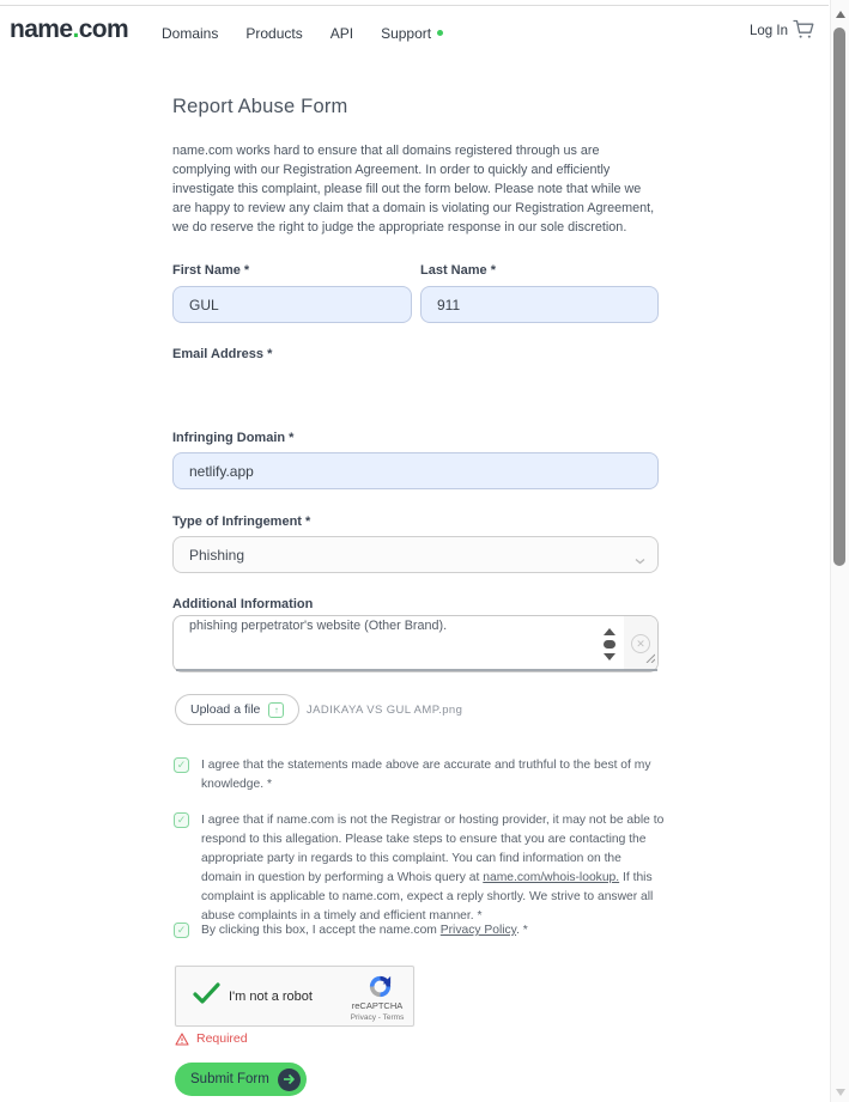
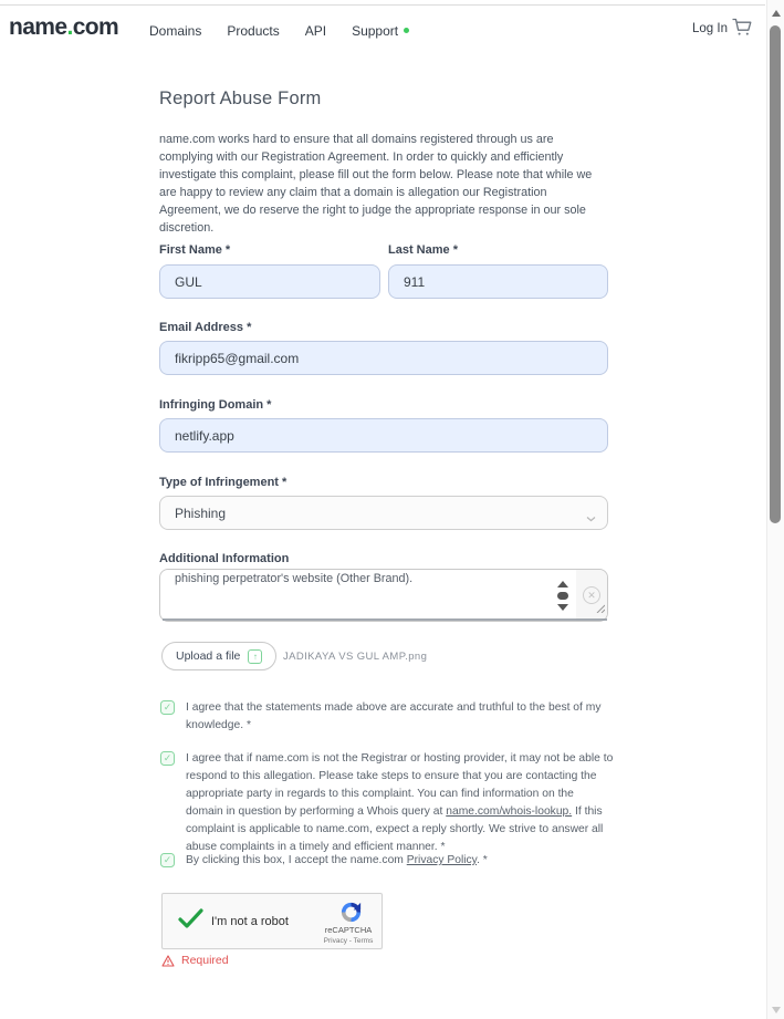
  name.com
  Domains
  Products
  API
  Support
  Log In
  Report Abuse Form
- name.com works hard to ensure that all domains registered through us are complying with our Registration Agreement. In order to quickly and efficiently investigate this complaint, please fill out the form below. Please note that while we are happy to review any claim that a domain is violating our Registration Agreement, we do reserve the right to judge the appropriate response in our sole discretion.
+ name.com works hard to ensure that all domains registered through us are complying with our Registration Agreement. In order to quickly and efficiently investigate this complaint, please fill out the form below. Please note that while we are happy to review any claim that a domain is allegation our Registration Agreement, we do reserve the right to judge the appropriate response in our sole discretion.
  First Name *
  Last Name *
  GUL
  911
  Email Address *
+ fikripp65@gmail.com
  Infringing Domain *
  netlify.app
  Type of Infringement *
  Phishing
  Additional Information
  phishing perpetrator's website (Other Brand).
  ✕
  Upload a file
  ↑
  JADIKAYA VS GUL AMP.png
  ✓
  I agree that the statements made above are accurate and truthful to the best of my knowledge. *
  ✓
  I agree that if name.com is not the Registrar or hosting provider, it may not be able to respond to this allegation. Please take steps to ensure that you are contacting the appropriate party in regards to this complaint. You can find information on the domain in question by performing a Whois query at name.com/whois-lookup. If this complaint is applicable to name.com, expect a reply shortly. We strive to answer all abuse complaints in a timely and efficient manner. *
  ✓
  By clicking this box, I accept the name.com Privacy Policy. *
  I'm not a robot
  reCAPTCHA
  Required
- Submit Form
